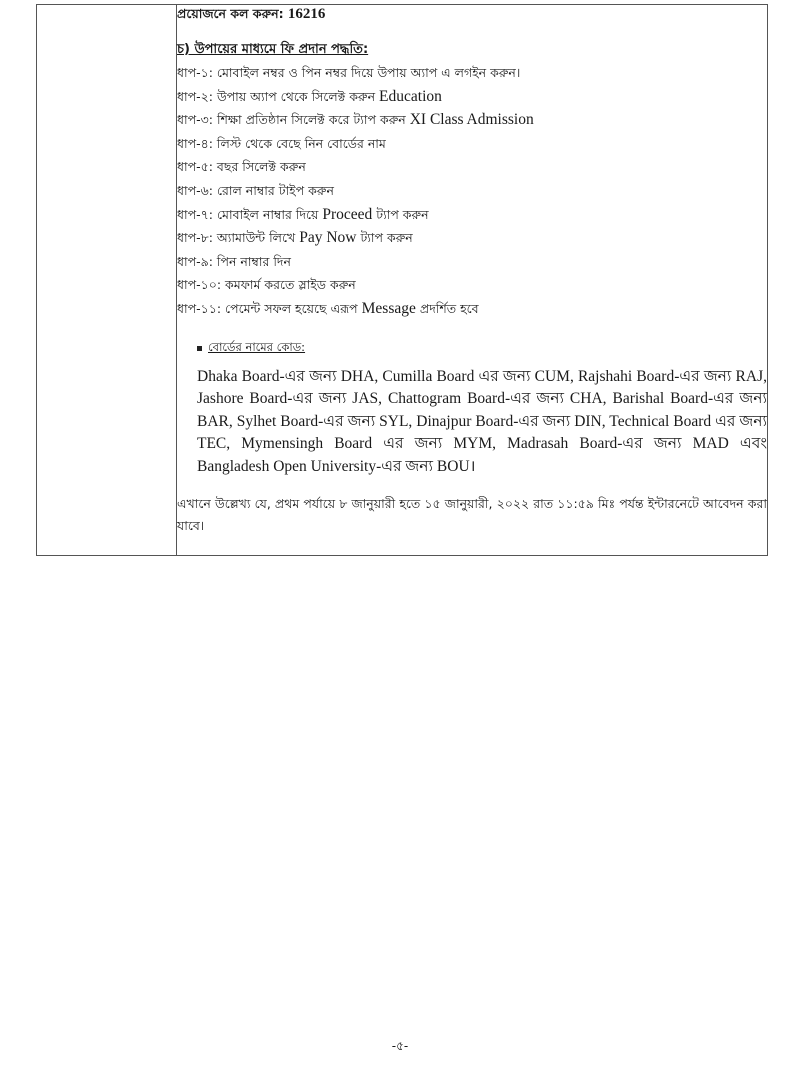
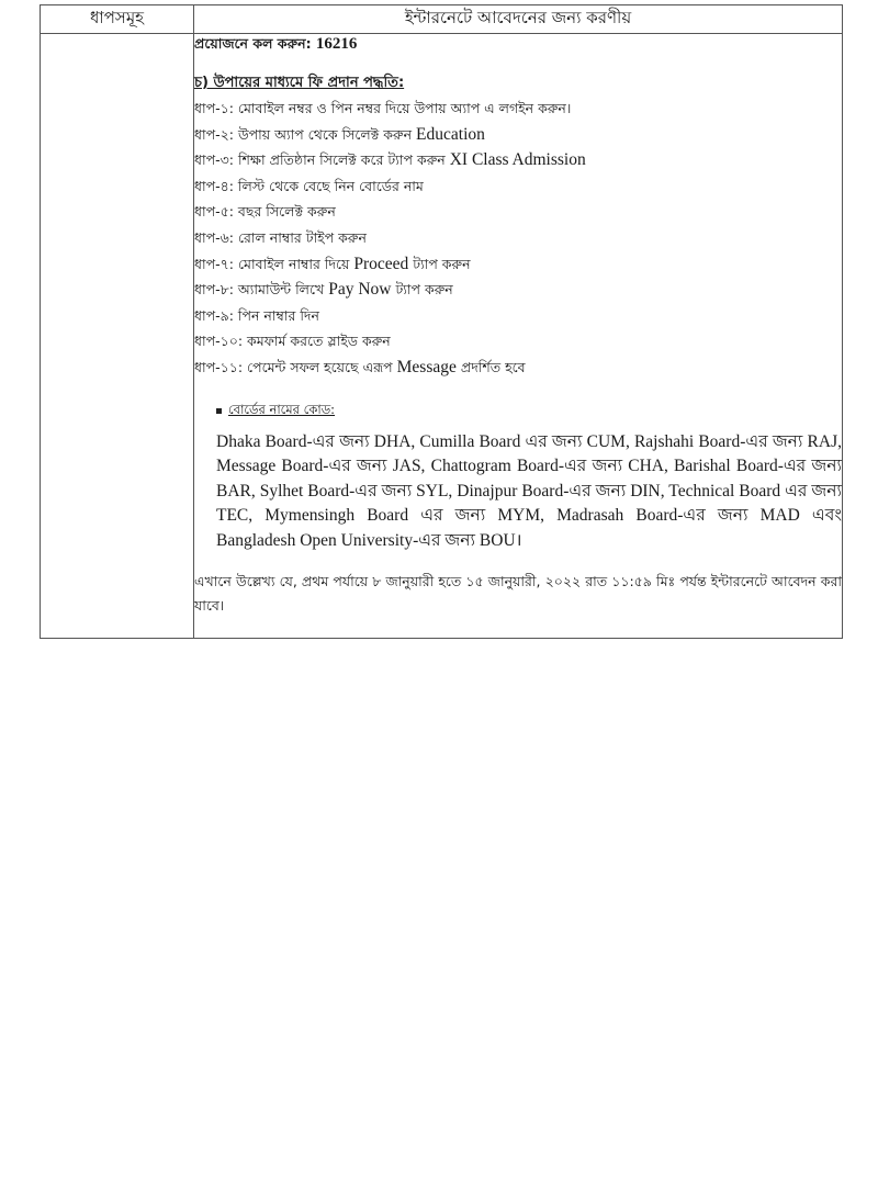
+ ধাপসমূহ	ইন্টারনেটে আবেদনের জন্য করণীয়
- 	প্রয়োজনে কল করুন: 16216 চ) উপায়ের মাধ্যমে ফি প্রদান পদ্ধতি: ধাপ-১: মোবাইল নম্বর ও পিন নম্বর দিয়ে উপায় অ্যাপ এ লগইন করুন। ধাপ-২: উপায় অ্যাপ থেকে সিলেক্ট করুন Education ধাপ-৩: শিক্ষা প্রতিষ্ঠান সিলেক্ট করে ট্যাপ করুন XI Class Admission ধাপ-৪: লিস্ট থেকে বেছে নিন বোর্ডের নাম ধাপ-৫: বছর সিলেক্ট করুন ধাপ-৬: রোল নাম্বার টাইপ করুন ধাপ-৭: মোবাইল নাম্বার দিয়ে Proceed ট্যাপ করুন ধাপ-৮: অ্যামাউন্ট লিখে Pay Now ট্যাপ করুন ধাপ-৯: পিন নাম্বার দিন ধাপ-১০: কমফার্ম করতে স্লাইড করুন ধাপ-১১: পেমেন্ট সফল হয়েছে এরূপ Message প্রদর্শিত হবে বোর্ডের নামের কোড: Dhaka Board-এর জন্য DHA, Cumilla Board এর জন্য CUM, Rajshahi Board-এর জন্য RAJ, Jashore Board-এর জন্য JAS, Chattogram Board-এর জন্য CHA, Barishal Board-এর জন্য BAR, Sylhet Board-এর জন্য SYL, Dinajpur Board-এর জন্য DIN, Technical Board এর জন্য TEC, Mymensingh Board এর জন্য MYM, Madrasah Board-এর জন্য MAD এবং Bangladesh Open University-এর জন্য BOU। এখানে উল্লেখ্য যে, প্রথম পর্যায়ে ৮ জানুয়ারী হতে ১৫ জানুয়ারী, ২০২২ রাত ১১:৫৯ মিঃ পর্যন্ত ইন্টারনেটে আবেদন করা যাবে।
+ 	প্রয়োজনে কল করুন: 16216 চ) উপায়ের মাধ্যমে ফি প্রদান পদ্ধতি: ধাপ-১: মোবাইল নম্বর ও পিন নম্বর দিয়ে উপায় অ্যাপ এ লগইন করুন। ধাপ-২: উপায় অ্যাপ থেকে সিলেক্ট করুন Education ধাপ-৩: শিক্ষা প্রতিষ্ঠান সিলেক্ট করে ট্যাপ করুন XI Class Admission ধাপ-৪: লিস্ট থেকে বেছে নিন বোর্ডের নাম ধাপ-৫: বছর সিলেক্ট করুন ধাপ-৬: রোল নাম্বার টাইপ করুন ধাপ-৭: মোবাইল নাম্বার দিয়ে Proceed ট্যাপ করুন ধাপ-৮: অ্যামাউন্ট লিখে Pay Now ট্যাপ করুন ধাপ-৯: পিন নাম্বার দিন ধাপ-১০: কমফার্ম করতে স্লাইড করুন ধাপ-১১: পেমেন্ট সফল হয়েছে এরূপ Message প্রদর্শিত হবে বোর্ডের নামের কোড: Dhaka Board-এর জন্য DHA, Cumilla Board এর জন্য CUM, Rajshahi Board-এর জন্য RAJ, Message Board-এর জন্য JAS, Chattogram Board-এর জন্য CHA, Barishal Board-এর জন্য BAR, Sylhet Board-এর জন্য SYL, Dinajpur Board-এর জন্য DIN, Technical Board এর জন্য TEC, Mymensingh Board এর জন্য MYM, Madrasah Board-এর জন্য MAD এবং Bangladesh Open University-এর জন্য BOU। এখানে উল্লেখ্য যে, প্রথম পর্যায়ে ৮ জানুয়ারী হতে ১৫ জানুয়ারী, ২০২২ রাত ১১:৫৯ মিঃ পর্যন্ত ইন্টারনেটে আবেদন করা যাবে।
- -৫-
